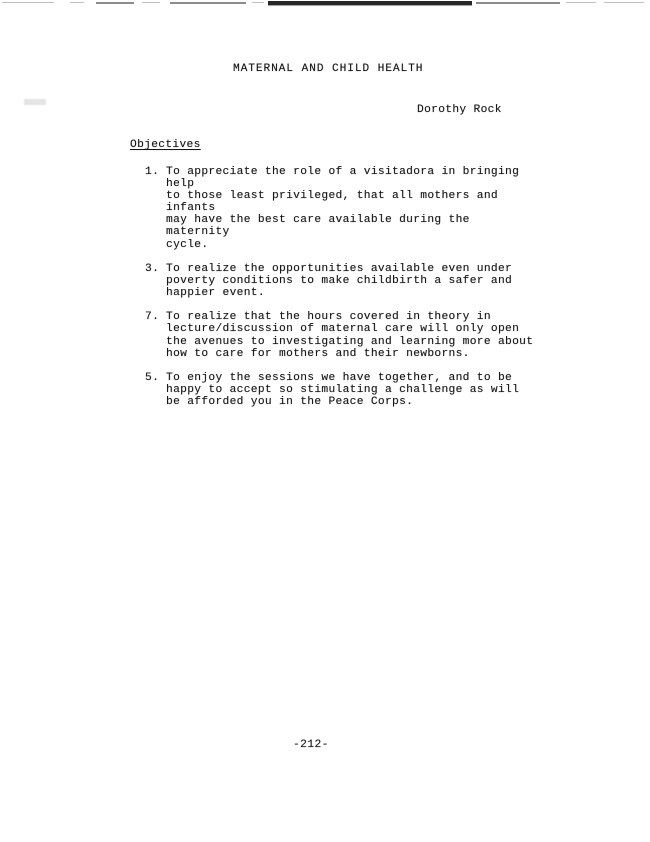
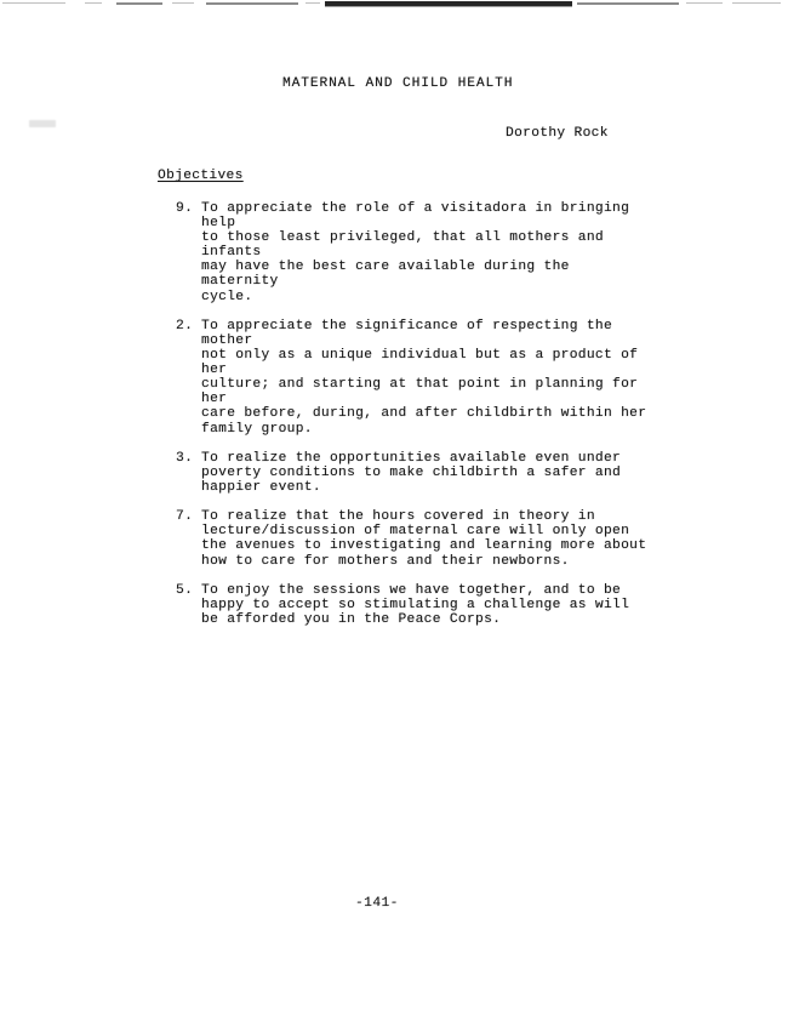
  MATERNAL AND CHILD HEALTH
  Dorothy Rock
  Objectives
- 1.
+ 9.
  To appreciate the role of a visitadora in bringing help
  to those least privileged, that all mothers and infants
  may have the best care available during the maternity
  cycle.
+ 2.
+ To appreciate the significance of respecting the mother
+ not only as a unique individual but as a product of her
+ culture; and starting at that point in planning for her
+ care before, during, and after childbirth within her
+ family group.
  3.
  To realize the opportunities available even under
  poverty conditions to make childbirth a safer and
  happier event.
  7.
  To realize that the hours covered in theory in
  lecture/discussion of maternal care will only open
  the avenues to investigating and learning more about
  how to care for mothers and their newborns.
  5.
  To enjoy the sessions we have together, and to be
  happy to accept so stimulating a challenge as will
  be afforded you in the Peace Corps.
- -212-
+ -141-
